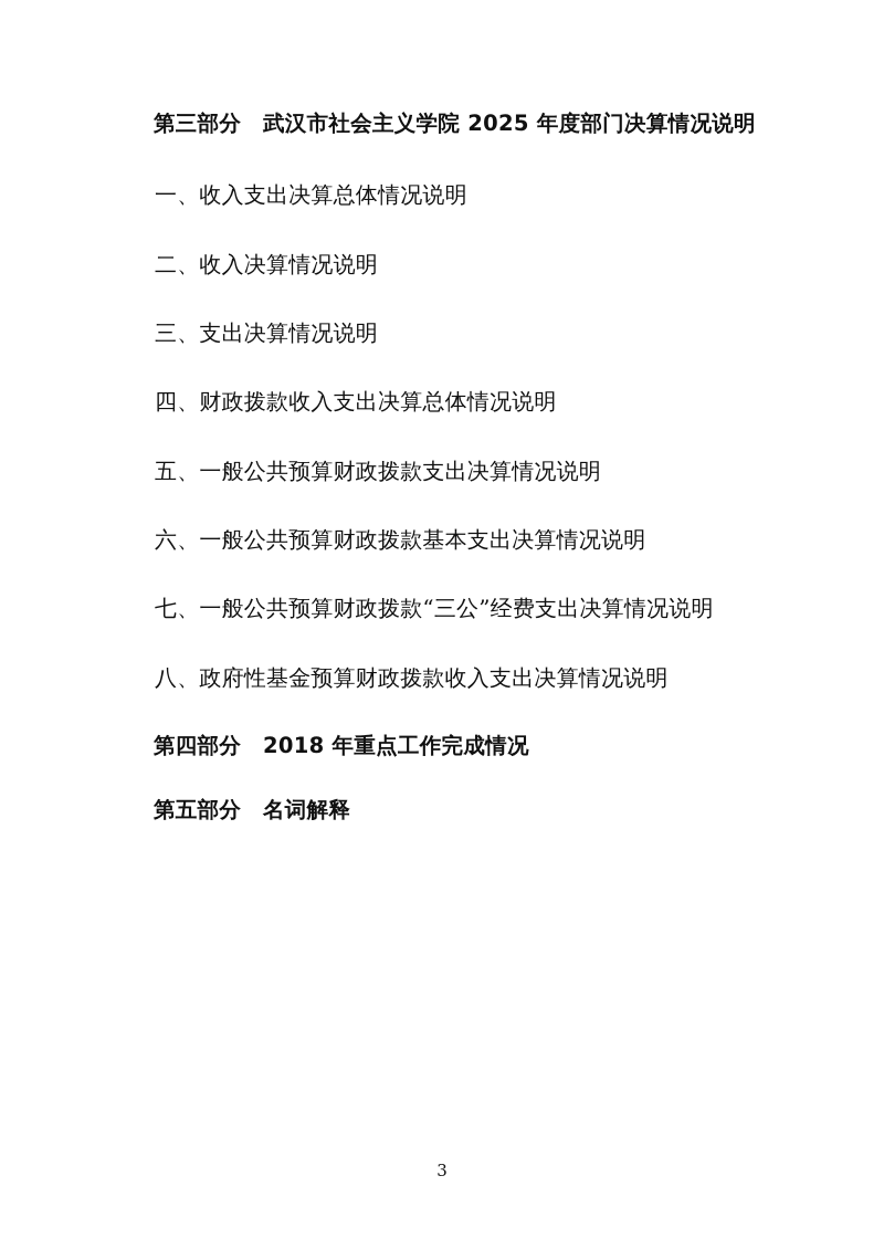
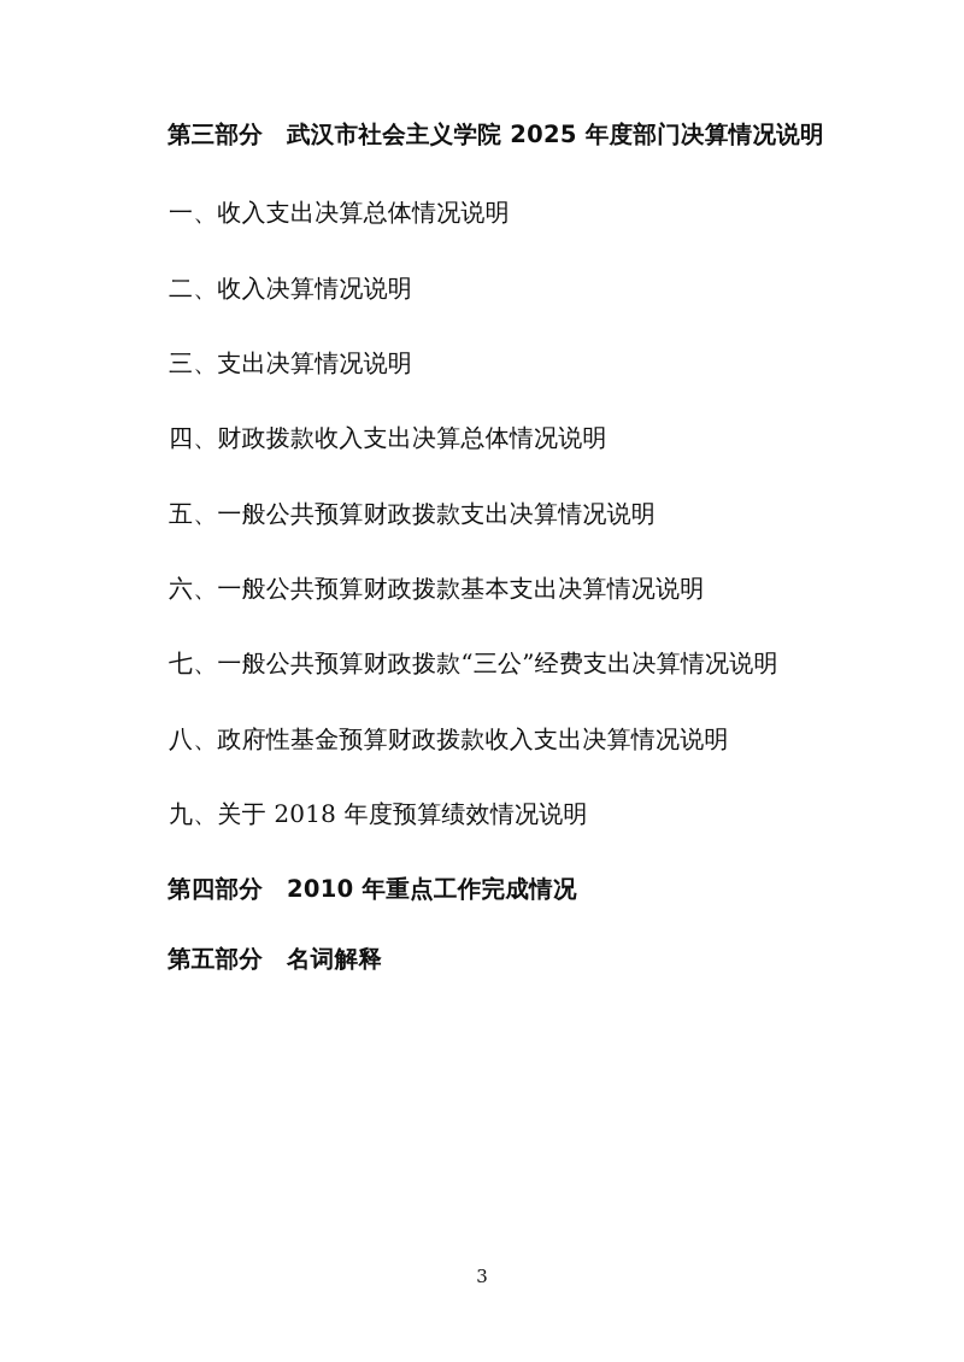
  第三部分 武汉市社会主义学院 2025 年度部门决算情况说明
  一、收入支出决算总体情况说明
  二、收入决算情况说明
  三、支出决算情况说明
  四、财政拨款收入支出决算总体情况说明
  五、一般公共预算财政拨款支出决算情况说明
  六、一般公共预算财政拨款基本支出决算情况说明
  七、一般公共预算财政拨款“三公”经费支出决算情况说明
  八、政府性基金预算财政拨款收入支出决算情况说明
+ 九、关于 2018 年度预算绩效情况说明
- 第四部分 2018 年重点工作完成情况
+ 第四部分 2010 年重点工作完成情况
  第五部分 名词解释
  3
